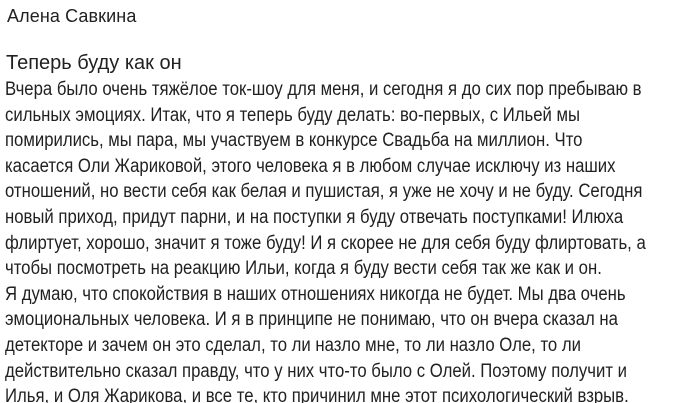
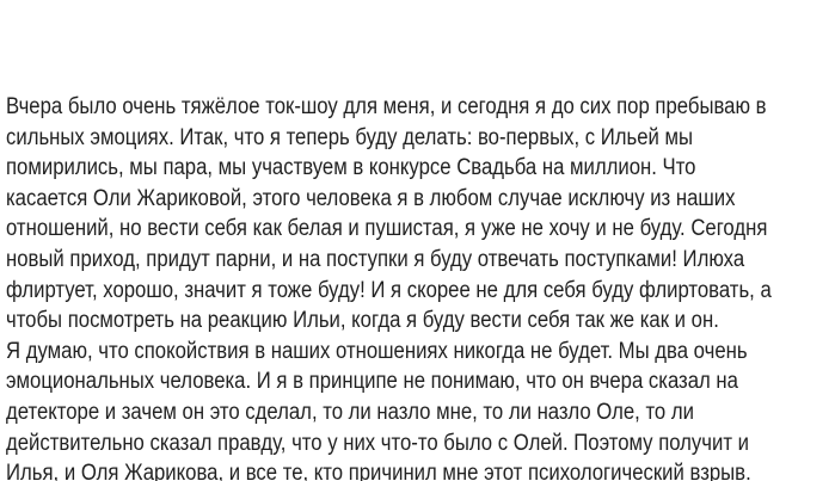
- Алена Савкина
- Теперь буду как он
  Вчера было очень тяжёлое ток-шоу для меня, и сегодня я до сих пор пребываю в
  сильных эмоциях. Итак, что я теперь буду делать: во-первых, с Ильей мы
  помирились, мы пара, мы участвуем в конкурсе Свадьба на миллион. Что
  касается Оли Жариковой, этого человека я в любом случае исключу из наших
  отношений, но вести себя как белая и пушистая, я уже не хочу и не буду. Сегодня
  новый приход, придут парни, и на поступки я буду отвечать поступками! Илюха
  флиртует, хорошо, значит я тоже буду! И я скорее не для себя буду флиртовать, а
  чтобы посмотреть на реакцию Ильи, когда я буду вести себя так же как и он.
  Я думаю, что спокойствия в наших отношениях никогда не будет. Мы два очень
  эмоциональных человека. И я в принципе не понимаю, что он вчера сказал на
  детекторе и зачем он это сделал, то ли назло мне, то ли назло Оле, то ли
  действительно сказал правду, что у них что-то было с Олей. Поэтому получит и
  Илья, и Оля Жарикова, и все те, кто причинил мне этот психологический взрыв.
